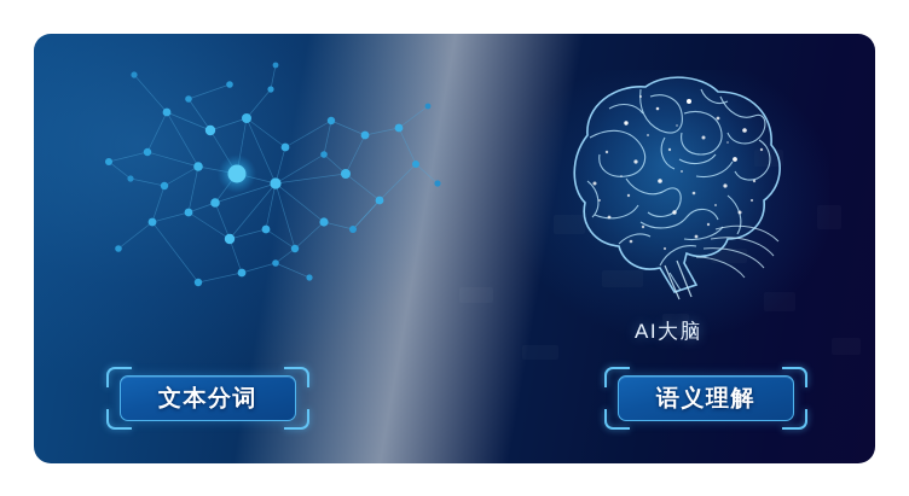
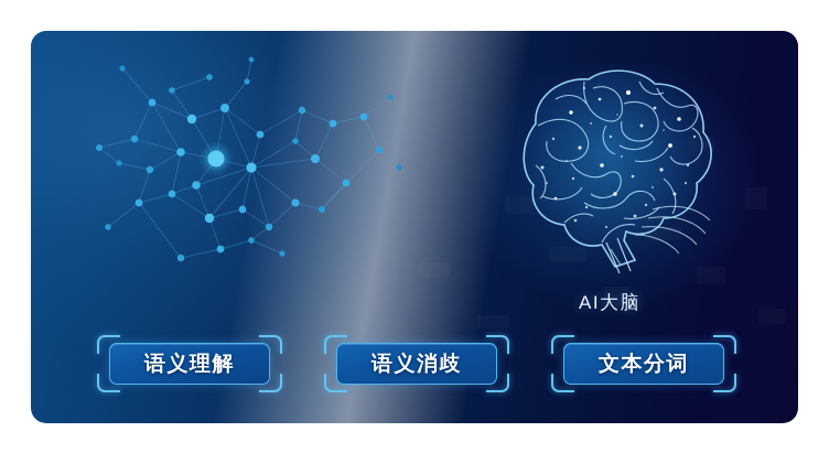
  AI大脑
- 文本分词
+ 语义理解
+ 语义消歧
- 语义理解
+ 文本分词
